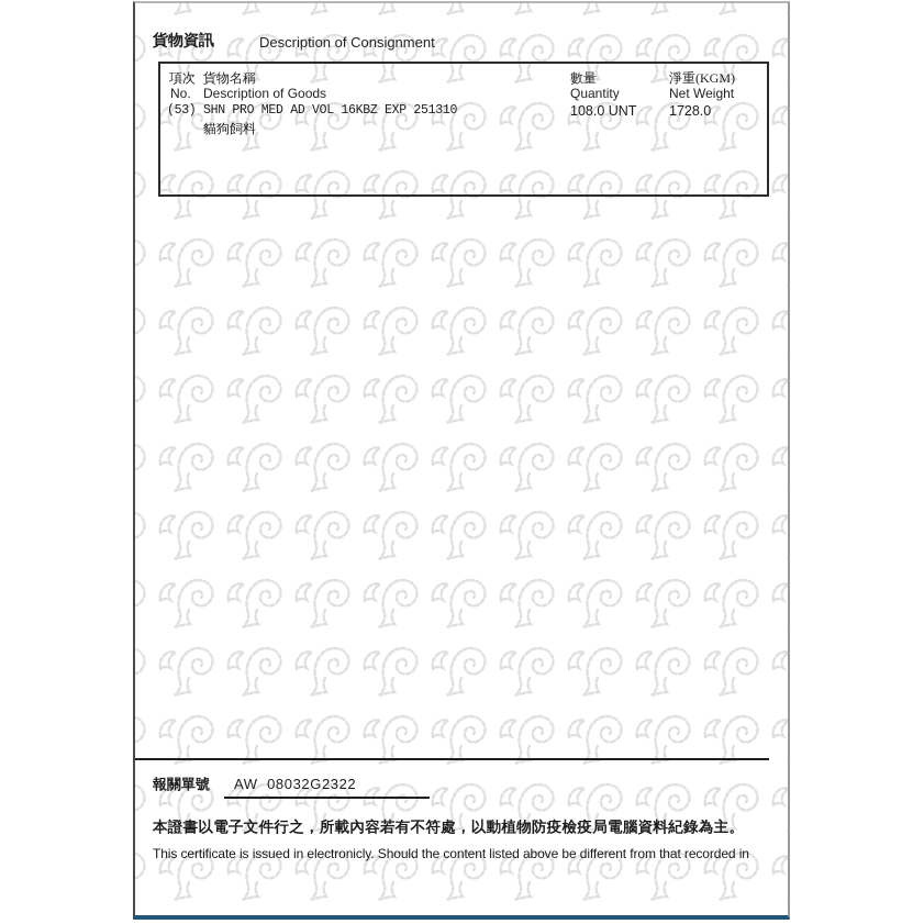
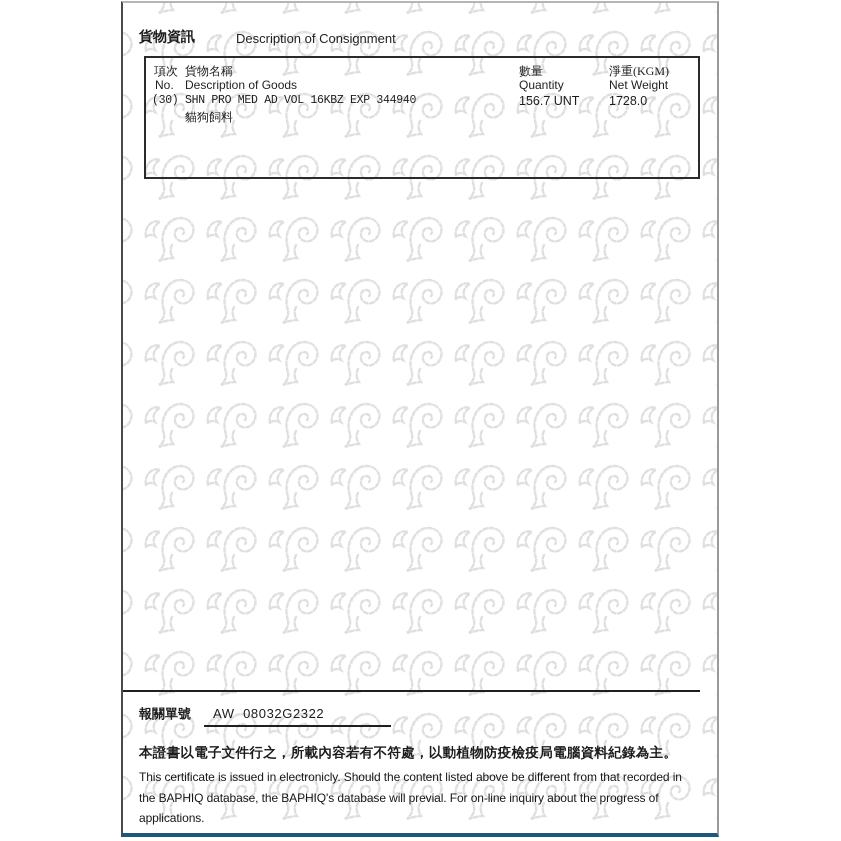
  貨物資訊
  Description of Consignment
  項次
  貨物名稱
  數量
  淨重(KGM)
  No.
  Description of Goods
  Quantity
  Net Weight
- (53)
+ (30)
- SHN PRO MED AD VOL 16KBZ EXP 251310
+ SHN PRO MED AD VOL 16KBZ EXP 344940
  貓狗飼料
- 108.0 UNT
+ 156.7 UNT
  1728.0
  報關單號
  AW 08032G2322
  本證書以電子文件行之，所載內容若有不符處，以動植物防疫檢疫局電腦資料紀錄為主。
  This certificate is issued in electronicly. Should the content listed above be different from that recorded in
+ the BAPHIQ database, the BAPHIQ's database will previal. For on-line inquiry about the progress of
+ applications.
